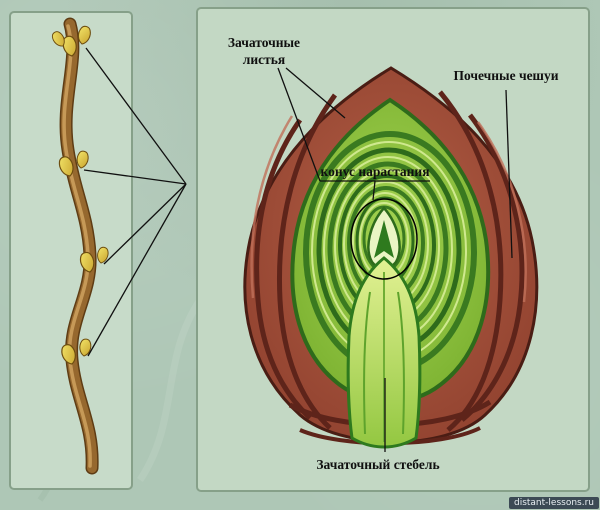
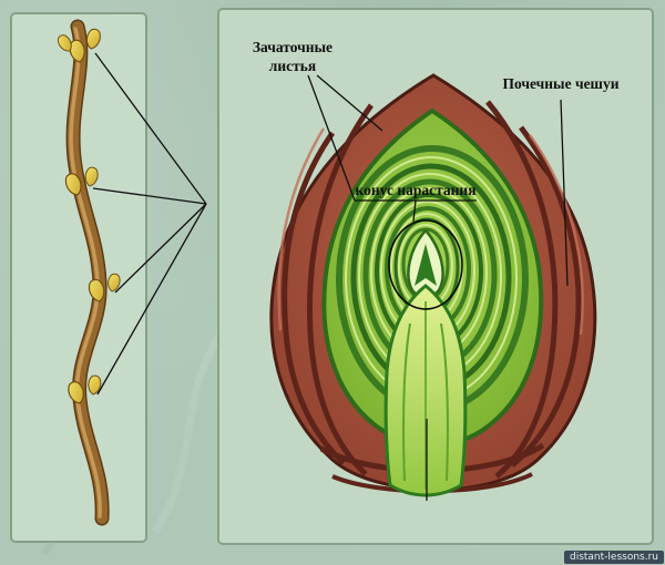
  Зачаточные
  листья
  Почечные чешуи
  конус нарастания
- Зачаточный стебель
  distant-lessons.ru
